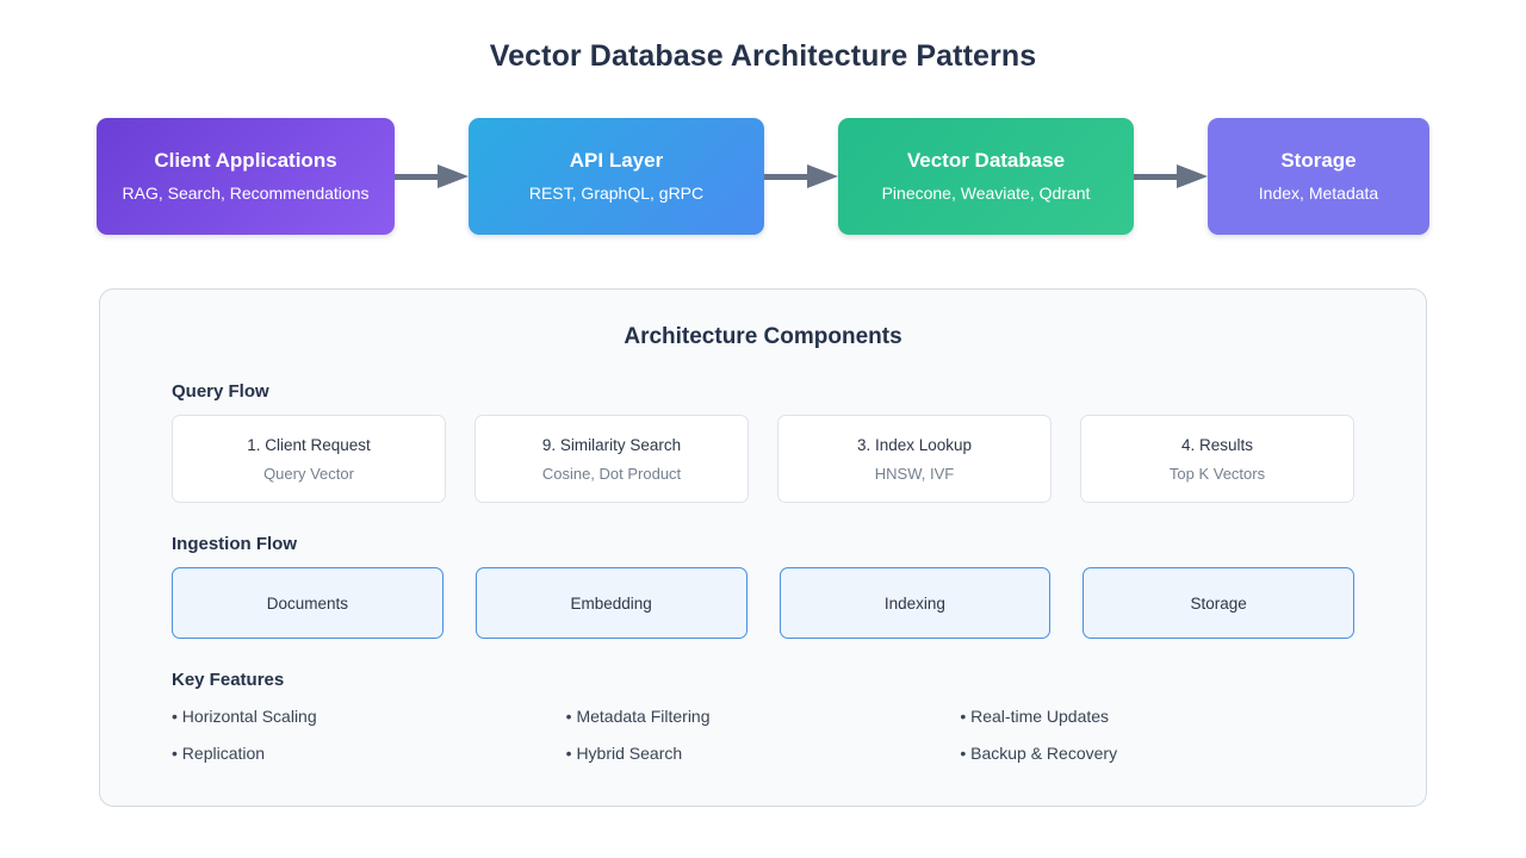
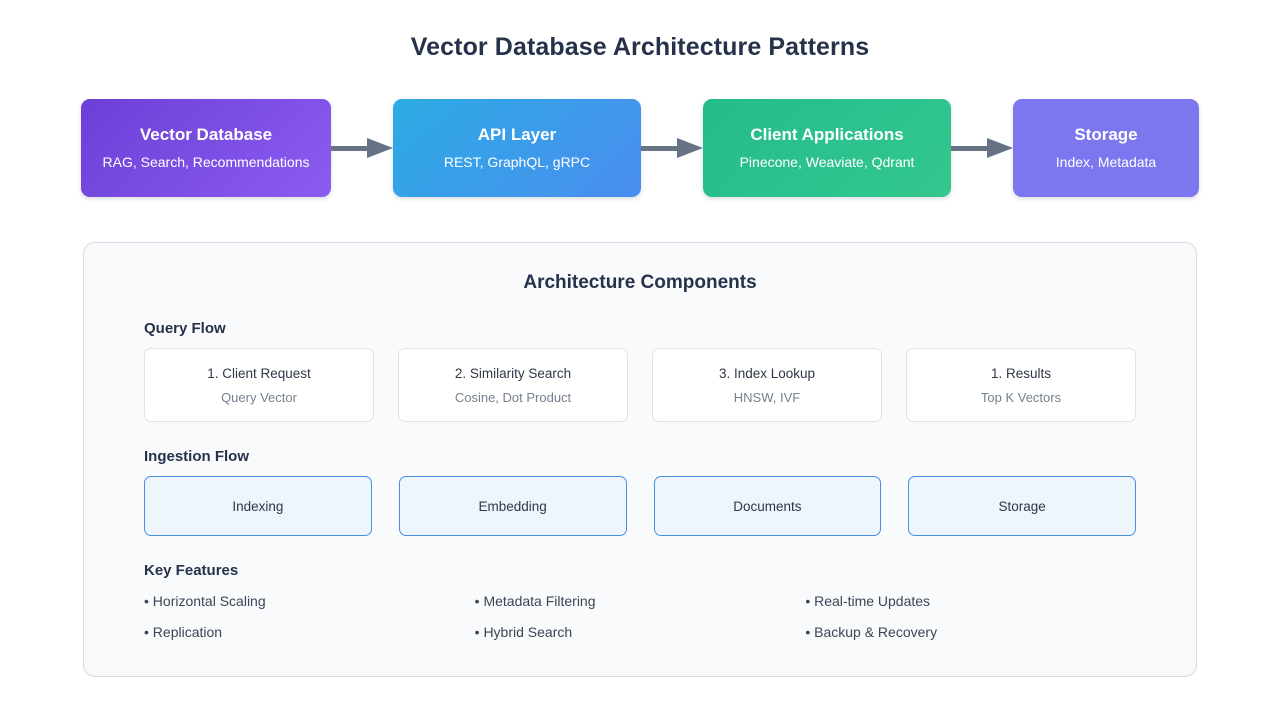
  Vector Database Architecture Patterns
- Client Applications
+ Vector Database
  RAG, Search, Recommendations
  API Layer
  REST, GraphQL, gRPC
- Vector Database
+ Client Applications
  Pinecone, Weaviate, Qdrant
  Storage
  Index, Metadata
  Architecture Components
  Query Flow
  1. Client Request
  Query Vector
- 9. Similarity Search
+ 2. Similarity Search
  Cosine, Dot Product
  3. Index Lookup
  HNSW, IVF
- 4. Results
+ 1. Results
  Top K Vectors
  Ingestion Flow
- Documents
+ Indexing
  Embedding
- Indexing
+ Documents
  Storage
  Key Features
  • Horizontal Scaling
  • Metadata Filtering
  • Real-time Updates
  • Replication
  • Hybrid Search
  • Backup & Recovery
